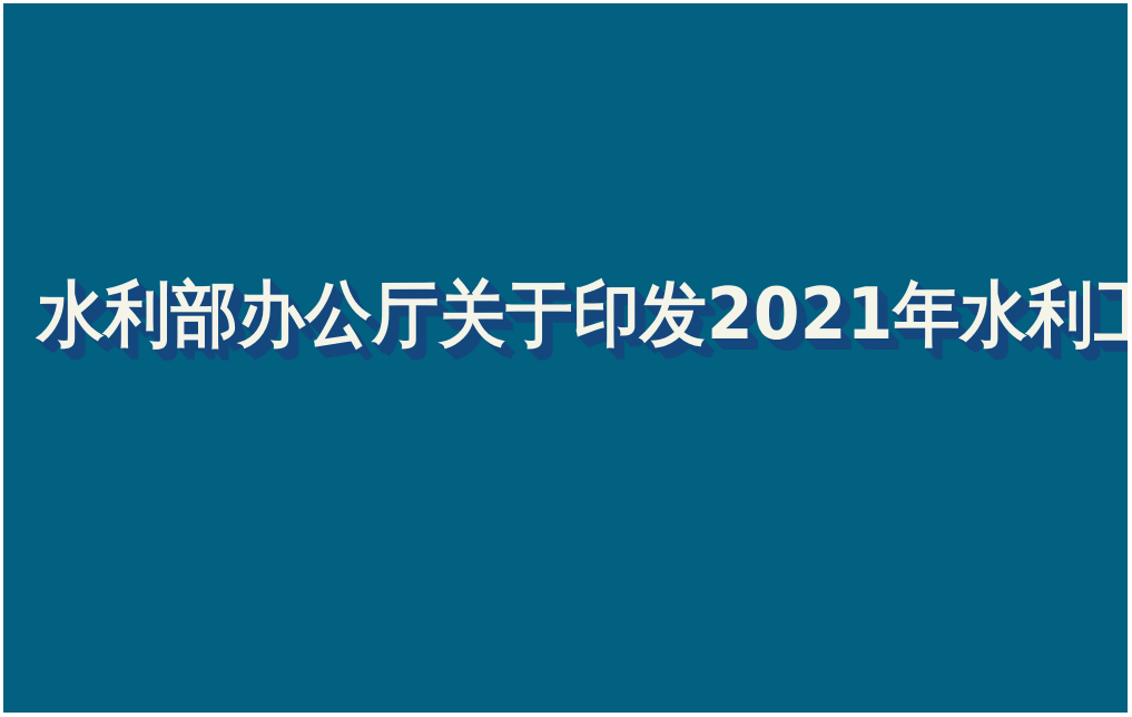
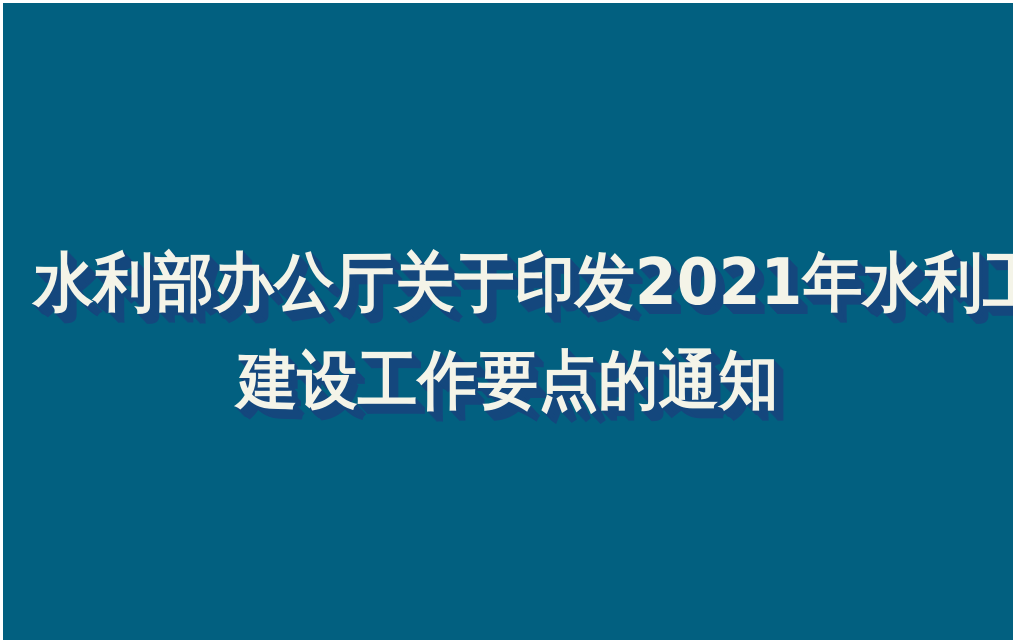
  水利部办公厅关于印发2021年水利工
+ 建设工作要点的通知
